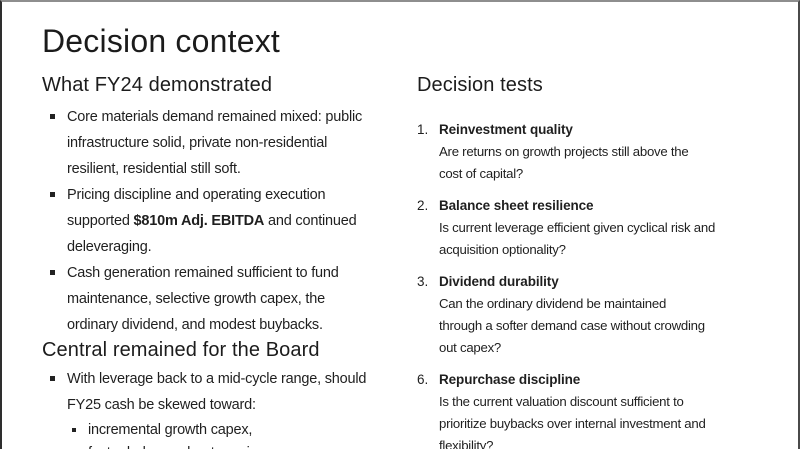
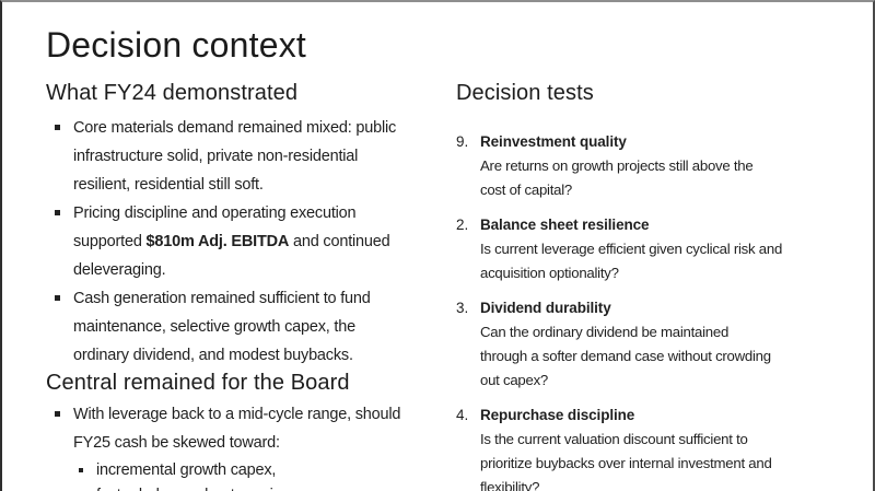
  Decision context
  What FY24 demonstrated
  Core materials demand remained mixed: public
  infrastructure solid, private non-residential
  resilient, residential still soft.
  Pricing discipline and operating execution
  supported $810m Adj. EBITDA and continued
  deleveraging.
  Cash generation remained sufficient to fund
  maintenance, selective growth capex, the
  ordinary dividend, and modest buybacks.
  Central remained for the Board
  With leverage back to a mid-cycle range, should
  FY25 cash be skewed toward:
  incremental growth capex,
  Decision tests
- 1.
+ 9.
  Reinvestment quality
  Are returns on growth projects still above the
  cost of capital?
  2.
  Balance sheet resilience
  Is current leverage efficient given cyclical risk and
  acquisition optionality?
  3.
  Dividend durability
  Can the ordinary dividend be maintained
  through a softer demand case without crowding
  out capex?
- 6.
+ 4.
  Repurchase discipline
  Is the current valuation discount sufficient to
  prioritize buybacks over internal investment and
  flexibility?
